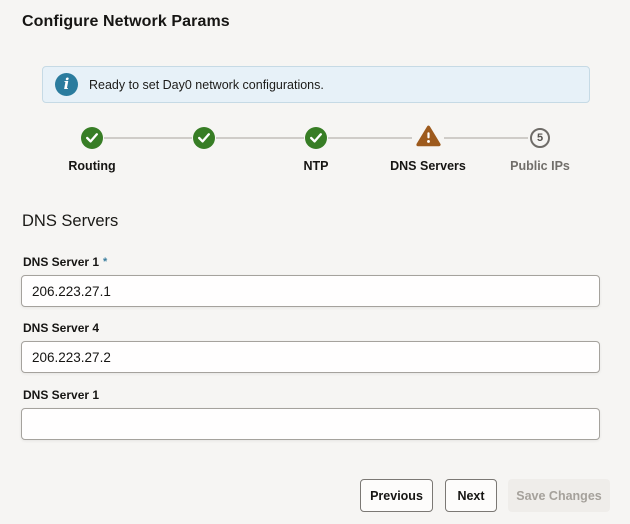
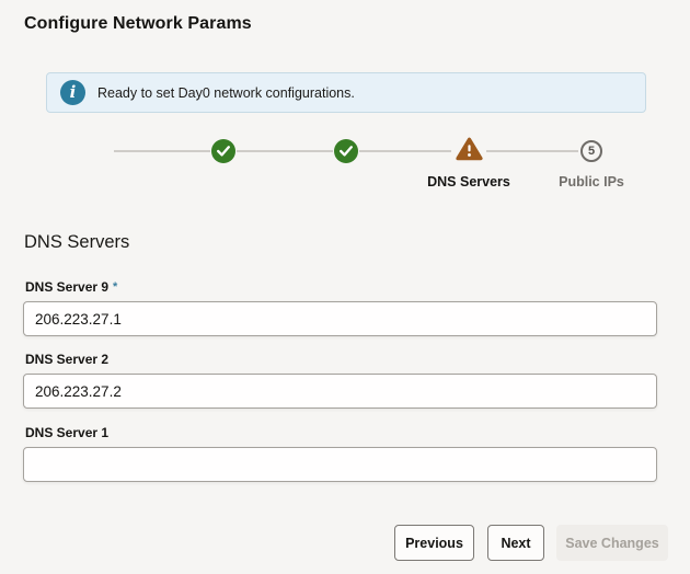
  Configure Network Params
  i
  Ready to set Day0 network configurations.
- Routing
- NTP
  DNS Servers
  5
  Public IPs
  DNS Servers
- DNS Server 1 *
+ DNS Server 9 *
  206.223.27.1
- DNS Server 4
+ DNS Server 2
  206.223.27.2
  DNS Server 1
  Previous
  Next
  Save Changes
